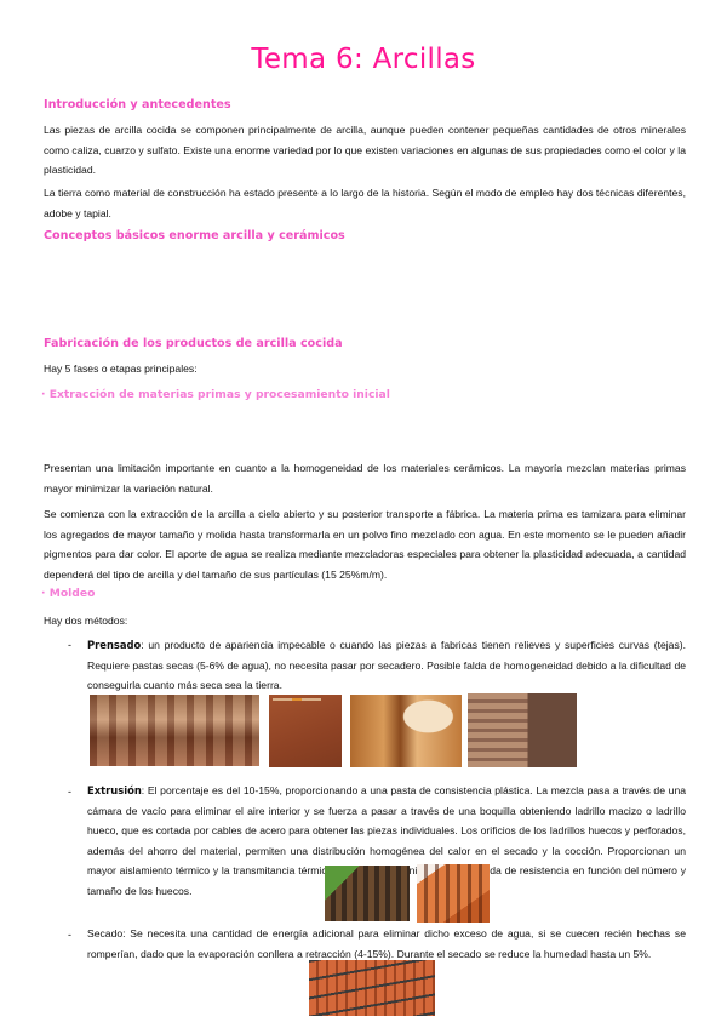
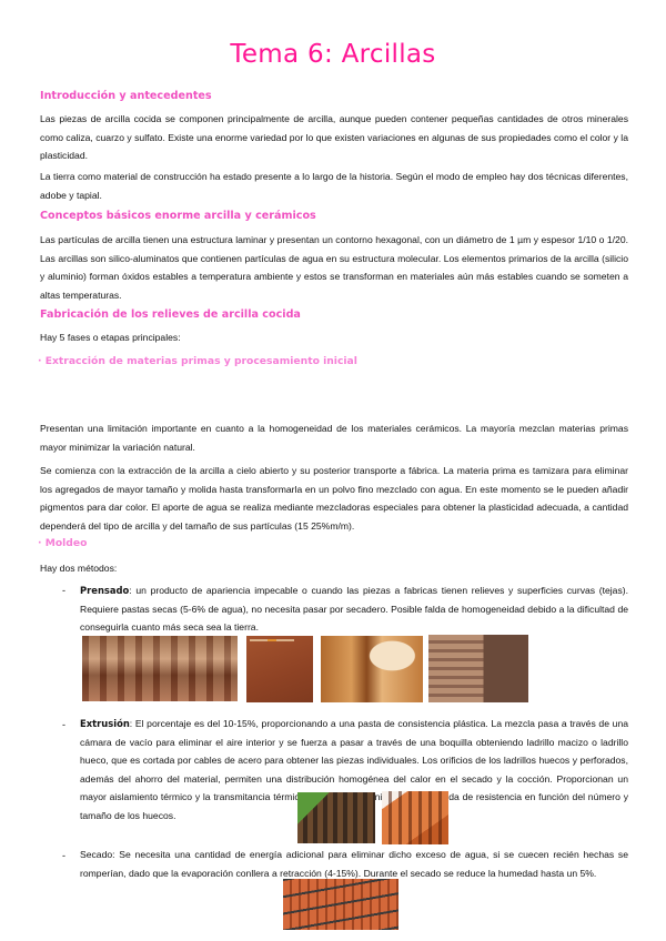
  Tema 6: Arcillas
  Introducción y antecedentes
  Las piezas de arcilla cocida se componen principalmente de arcilla, aunque pueden contener pequeñas cantidades de otros minerales como caliza, cuarzo y sulfato. Existe una enorme variedad por lo que existen variaciones en algunas de sus propiedades como el color y la plasticidad.
  La tierra como material de construcción ha estado presente a lo largo de la historia. Según el modo de empleo hay dos técnicas diferentes, adobe y tapial.
  Conceptos básicos enorme arcilla y cerámicos
+ Las partículas de arcilla tienen una estructura laminar y presentan un contorno hexagonal, con un diámetro de 1 µm y espesor 1/10 o 1/20. Las arcillas son silico-aluminatos que contienen partículas de agua en su estructura molecular. Los elementos primarios de la arcilla (silicio y aluminio) forman óxidos estables a temperatura ambiente y estos se transforman en materiales aún más estables cuando se someten a altas temperaturas.
- Fabricación de los productos de arcilla cocida
+ Fabricación de los relieves de arcilla cocida
  Hay 5 fases o etapas principales:
  · Extracción de materias primas y procesamiento inicial
  Presentan una limitación importante en cuanto a la homogeneidad de los materiales cerámicos. La mayoría mezclan materias primas mayor minimizar la variación natural.
  Se comienza con la extracción de la arcilla a cielo abierto y su posterior transporte a fábrica. La materia prima es tamizara para eliminar los agregados de mayor tamaño y molida hasta transformarla en un polvo fino mezclado con agua. En este momento se le pueden añadir pigmentos para dar color. El aporte de agua se realiza mediante mezcladoras especiales para obtener la plasticidad adecuada, a cantidad dependerá del tipo de arcilla y del tamaño de sus partículas (15 25%m/m).
  · Moldeo
  Hay dos métodos:
  -
  Prensado: un producto de apariencia impecable o cuando las piezas a fabricas tienen relieves y superficies curvas (tejas). Requiere pastas secas (5-6% de agua), no necesita pasar por secadero. Posible falda de homogeneidad debido a la dificultad de conseguirla cuanto más seca sea la tierra.
  -
  Extrusión: El porcentaje es del 10-15%, proporcionando a una pasta de consistencia plástica. La mezcla pasa a través de una cámara de vacío para eliminar el aire interior y se fuerza a pasar a través de una boquilla obteniendo ladrillo macizo o ladrillo hueco, que es cortada por cables de acero para obtener las piezas individuales. Los orificios de los ladrillos huecos y perforados, además del ahorro del material, permiten una distribución homogénea del calor en el secado y la cocción. Proporcionan un mayor aislamiento térmico y la transmitancia términda de resistencia en función del número y tamaño de los huecos.
  -
  Secado: Se necesita una cantidad de energía adicional para eliminar dicho exceso de agua, si se cuecen recién hechas se romperían, dado que la evaporación conllera a retracción (4-15%). Durante el secado se reduce la humedad hasta un 5%.
